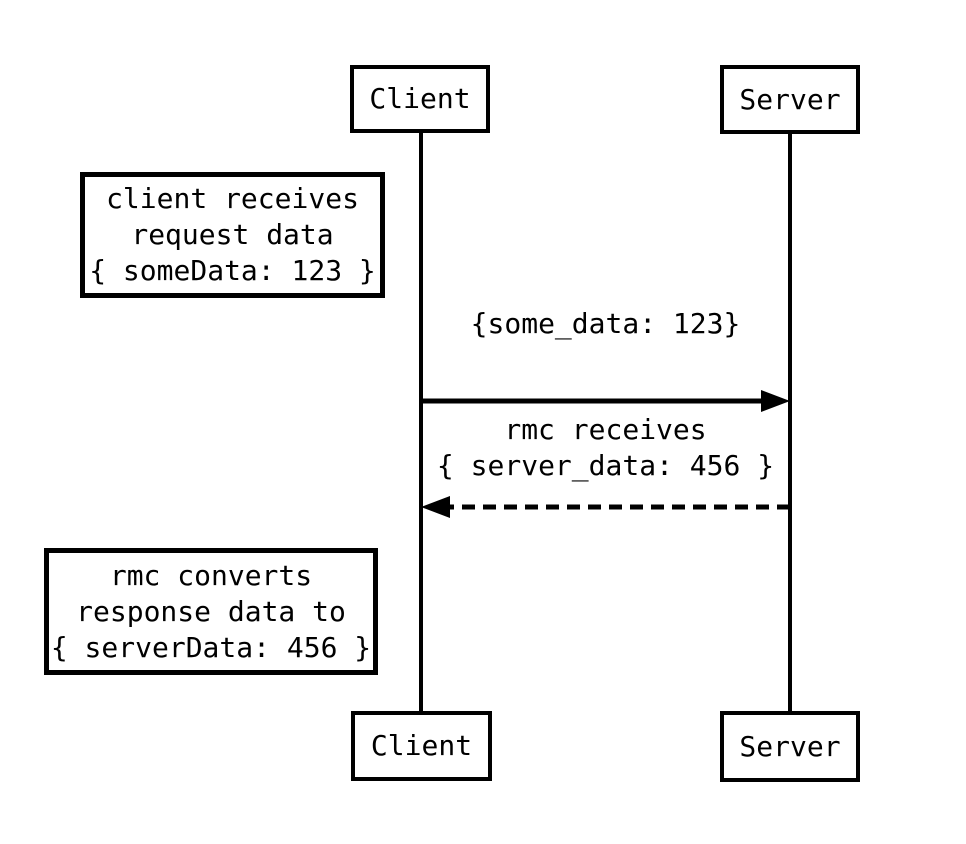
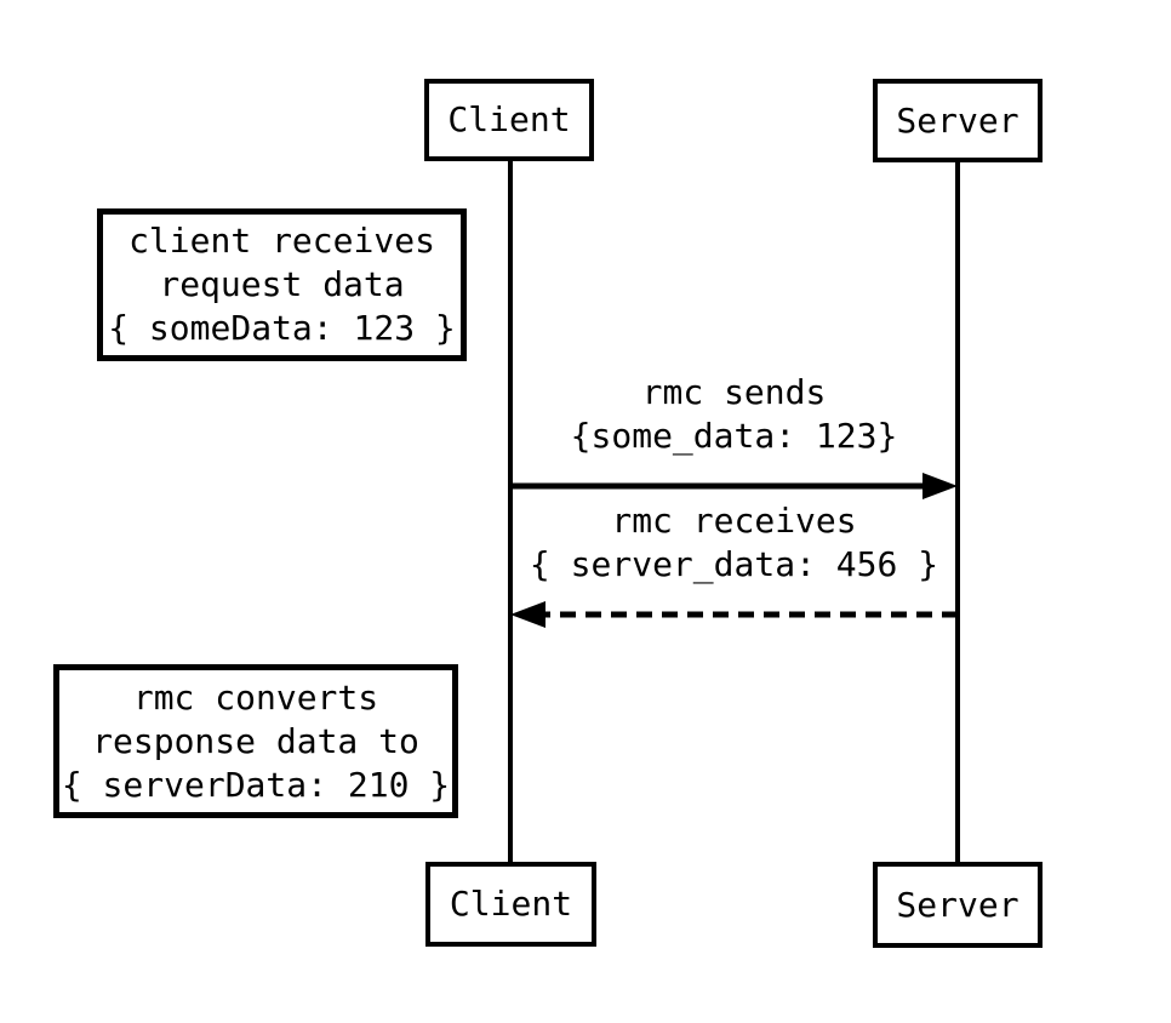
  Client
  Server
  client receives
  request data
  { someData: 123 }
+ rmc sends
  {some_data: 123}
  rmc receives
  { server_data: 456 }
  rmc converts
  response data to
- { serverData: 456 }
+ { serverData: 210 }
  Client
  Server
